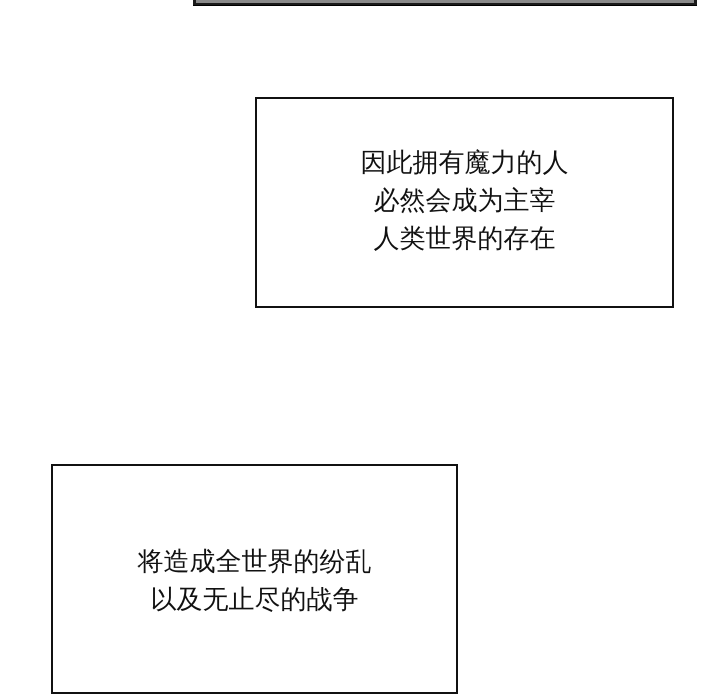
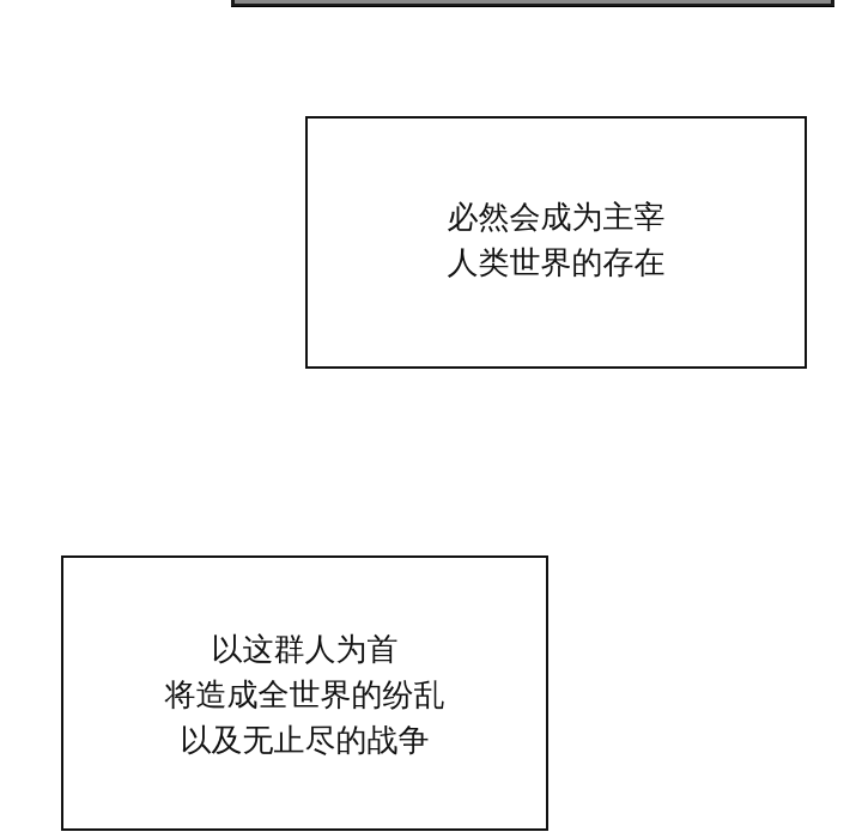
- 因此拥有魔力的人
  必然会成为主宰
  人类世界的存在
+ 以这群人为首
  将造成全世界的纷乱
  以及无止尽的战争
